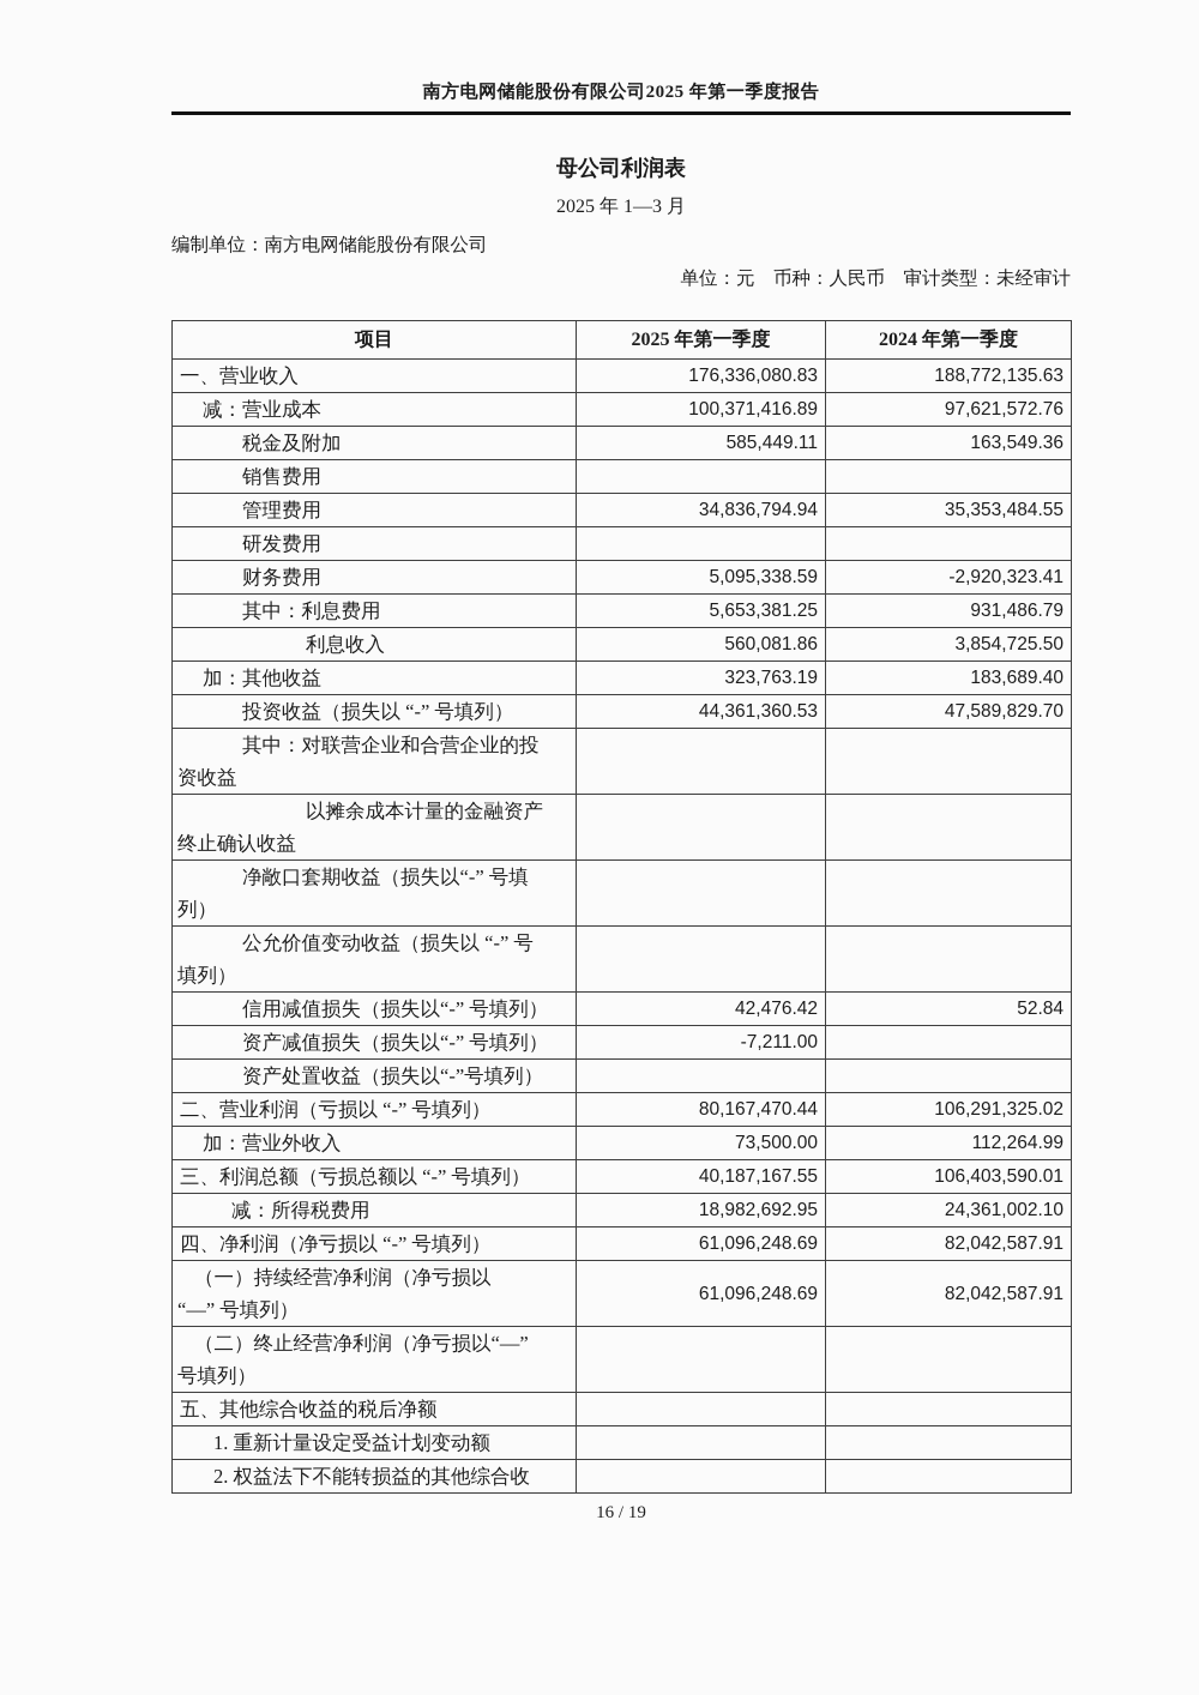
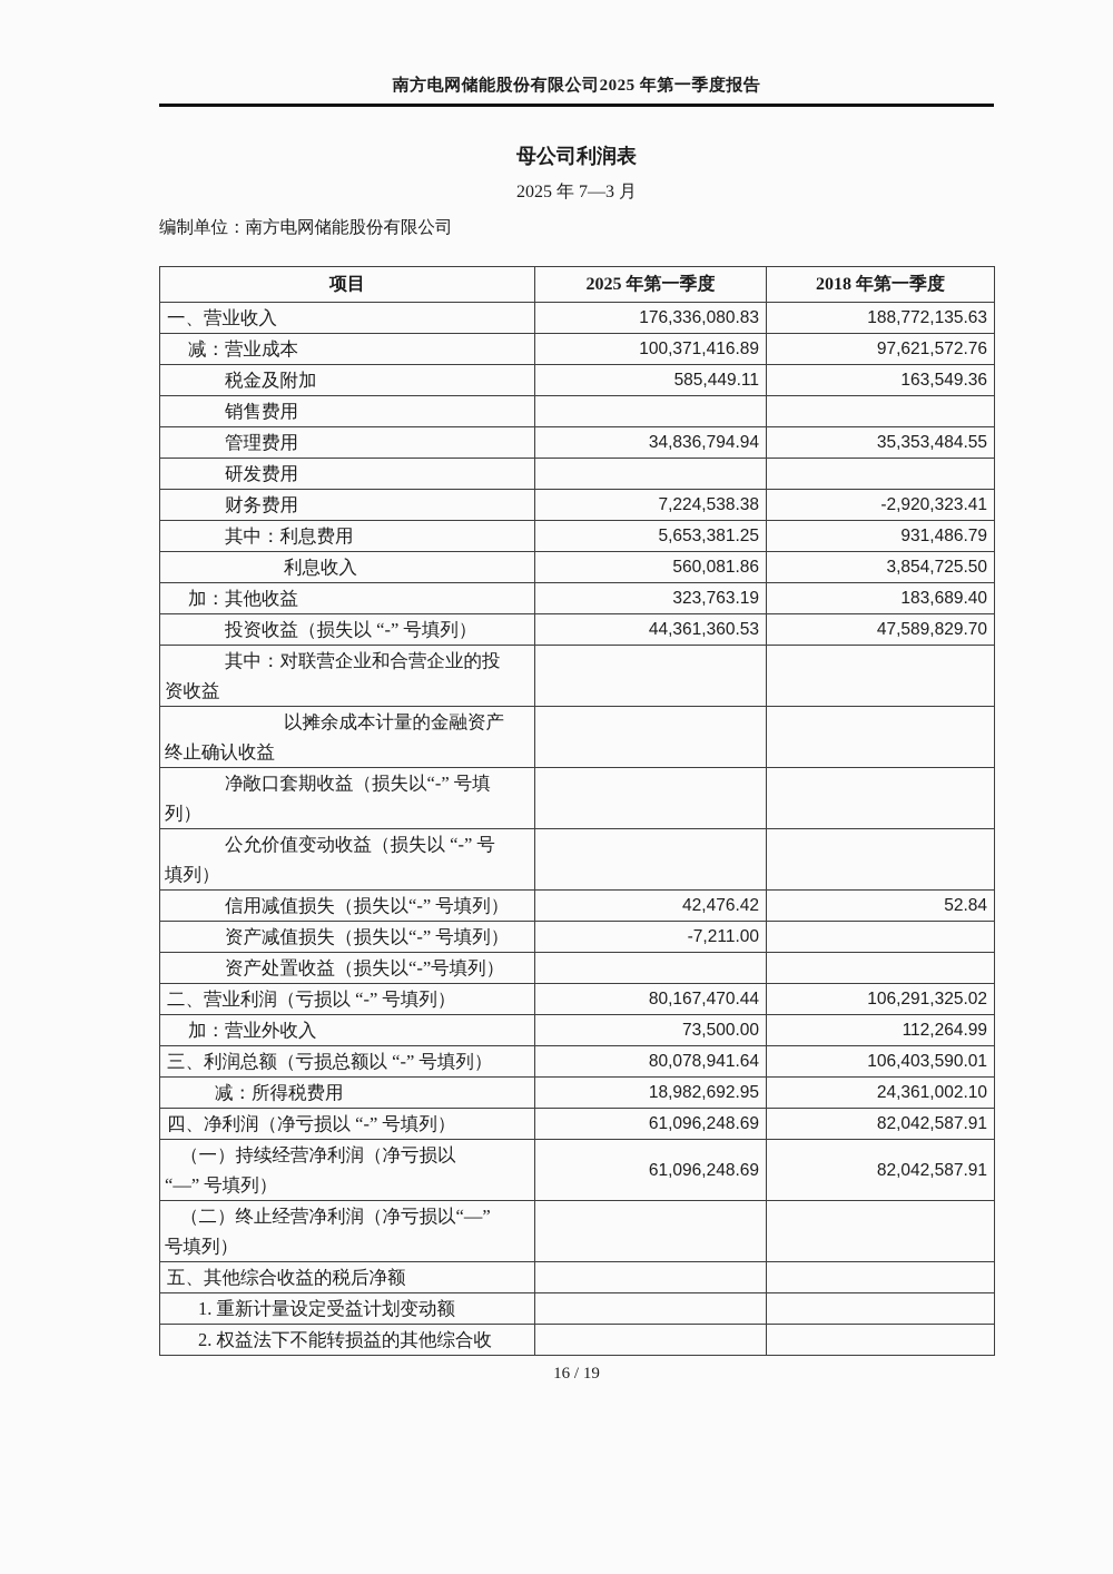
  南方电网储能股份有限公司2025 年第一季度报告
  母公司利润表
- 2025 年 1—3 月
+ 2025 年 7—3 月
  编制单位：南方电网储能股份有限公司
- 单位：元 币种：人民币 审计类型：未经审计
- 项目	2025 年第一季度	2024 年第一季度
+ 项目	2025 年第一季度	2018 年第一季度
  一、营业收入	176,336,080.83	188,772,135.63
  减：营业成本	100,371,416.89	97,621,572.76
  税金及附加	585,449.11	163,549.36
  销售费用
  管理费用	34,836,794.94	35,353,484.55
  研发费用
- 财务费用	5,095,338.59	-2,920,323.41
+ 财务费用	7,224,538.38	-2,920,323.41
  其中：利息费用	5,653,381.25	931,486.79
  利息收入	560,081.86	3,854,725.50
  加：其他收益	323,763.19	183,689.40
  投资收益（损失以 “-” 号填列）	44,361,360.53	47,589,829.70
  其中：对联营企业和合营企业的投 资收益
  以摊余成本计量的金融资产 终止确认收益
  净敞口套期收益（损失以“-” 号填 列）
  公允价值变动收益（损失以 “-” 号 填列）
  信用减值损失（损失以“-” 号填列）	42,476.42	52.84
  资产减值损失（损失以“-” 号填列）	-7,211.00
  资产处置收益（损失以“-”号填列）
  二、营业利润（亏损以 “-” 号填列）	80,167,470.44	106,291,325.02
  加：营业外收入	73,500.00	112,264.99
- 三、利润总额（亏损总额以 “-” 号填列）	40,187,167.55	106,403,590.01
+ 三、利润总额（亏损总额以 “-” 号填列）	80,078,941.64	106,403,590.01
  减：所得税费用	18,982,692.95	24,361,002.10
  四、净利润（净亏损以 “-” 号填列）	61,096,248.69	82,042,587.91
  （一）持续经营净利润（净亏损以 “—” 号填列）	61,096,248.69	82,042,587.91
  （二）终止经营净利润（净亏损以“—” 号填列）
  五、其他综合收益的税后净额
  1. 重新计量设定受益计划变动额
  2. 权益法下不能转损益的其他综合收
  16 / 19
